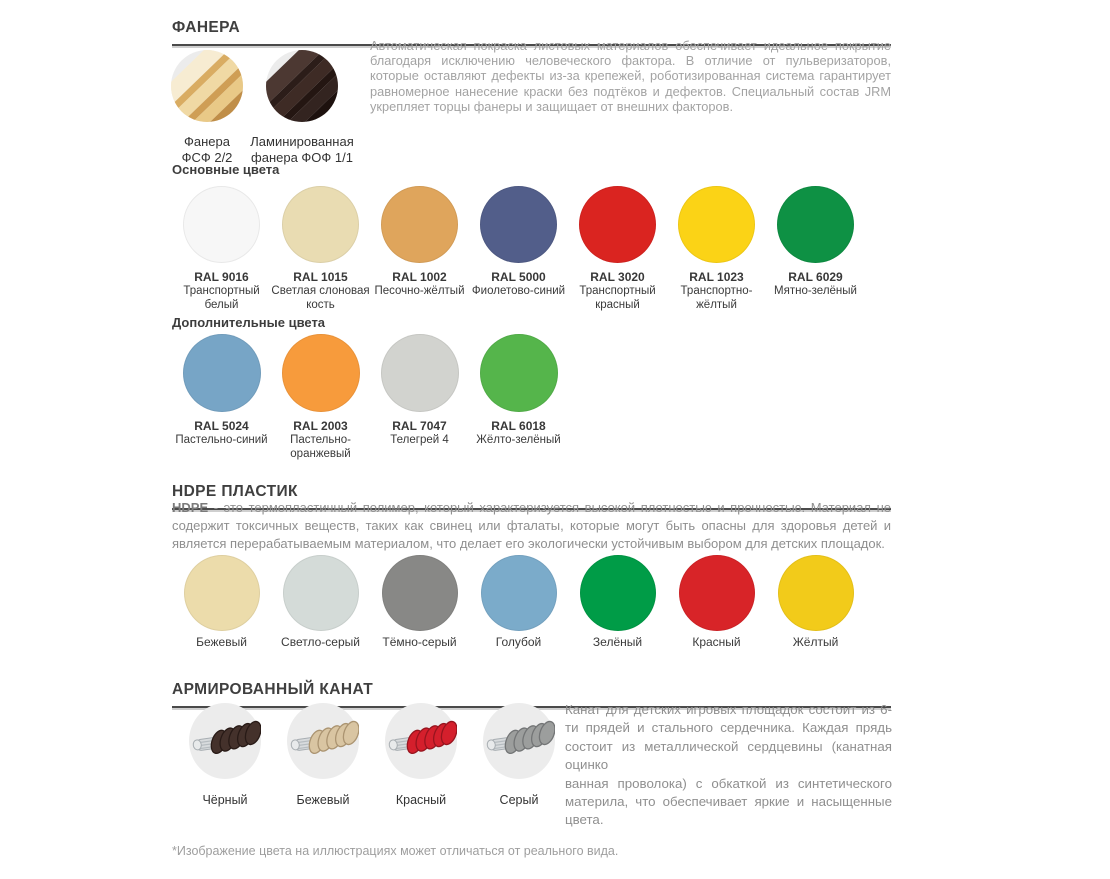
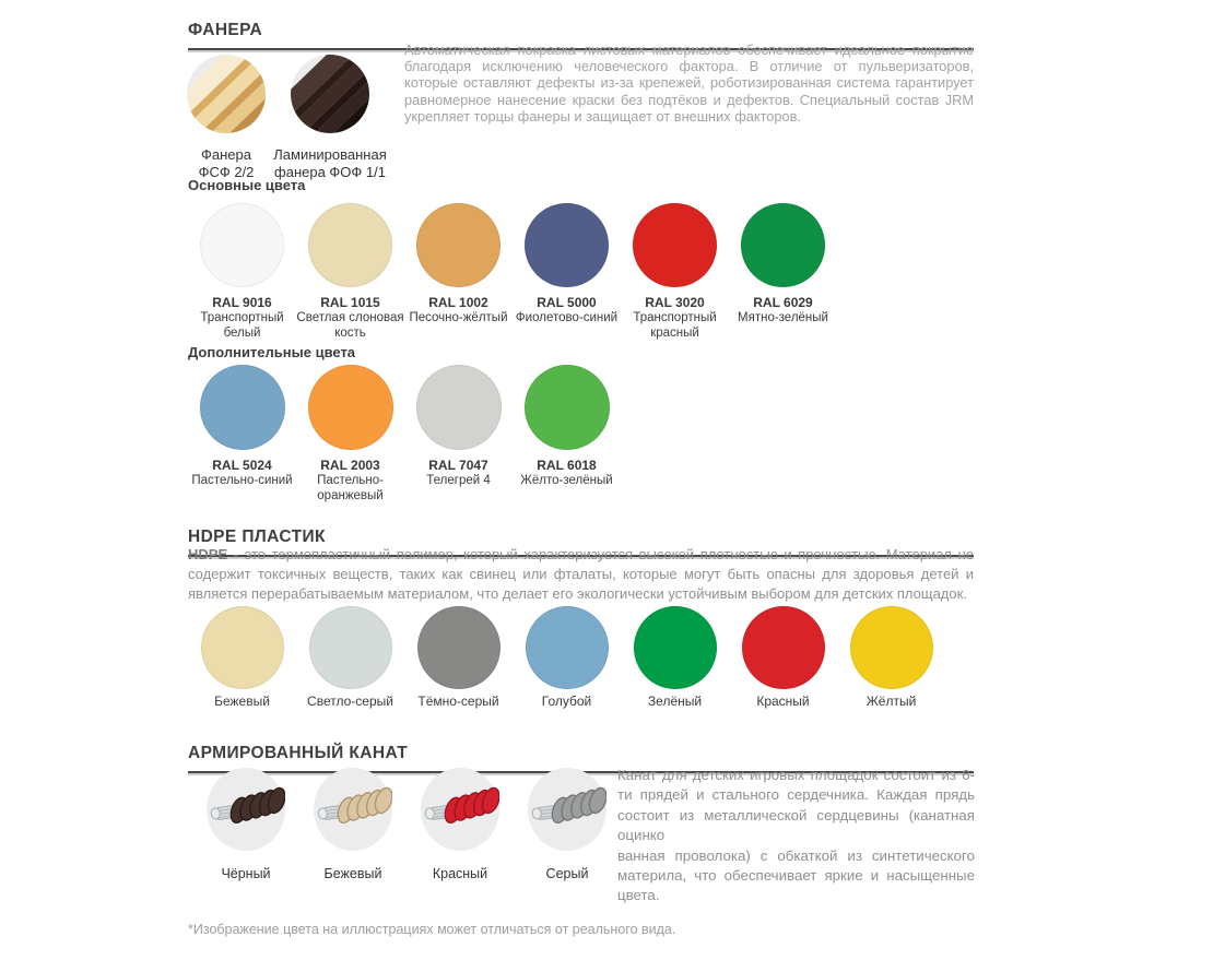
  ФАНЕРА
  Фанера
  ФСФ 2/2
  Ламинированная
  фанера ФОФ 1/1
  Автоматическая покраска листовых материалов обеспечивает идеальное покрытие благодаря исключению человеческого фактора. В отличие от пульверизаторов, которые оставляют дефекты из-за крепежей, роботизированная система гарантирует равномерное нанесение краски без подтёков и дефектов. Специальный состав JRM укрепляет торцы фанеры и защищает от внешних факторов.
  Основные цвета
  RAL 9016
  Транспортный белый
  RAL 1015
  Светлая слоновая кость
  RAL 1002
  Песочно-жёлтый
  RAL 5000
  Фиолетово-синий
  RAL 3020
  Транспортный красный
- RAL 1023
- Транспортно-жёлтый
  RAL 6029
  Мятно-зелёный
  Дополнительные цвета
  RAL 5024
  Пастельно-синий
  RAL 2003
  Пастельно-оранжевый
  RAL 7047
  Телегрей 4
  RAL 6018
  Жёлто-зелёный
  HDPE ПЛАСТИК
  HDPE - это термопластичный полимер, который характеризуется высокой плотностью и прочностью. Материал не содержит токсичных веществ, таких как свинец или фталаты, которые могут быть опасны для здоровья детей и является перерабатываемым материалом, что делает его экологически устойчивым выбором для детских площадок.
  Бежевый
  Светло-серый
  Тёмно-серый
  Голубой
  Зелёный
  Красный
  Жёлтый
  АРМИРОВАННЫЙ КАНАТ
  Чёрный
  Бежевый
  Красный
  Серый
  Канат для детских игровых площадок состоит из 6-ти прядей и стального сердечника. Каждая прядь состоит из металлической сердцевины (канатная оцинко
  ванная проволока) с обкаткой из синтетического материла, что обеспечивает яркие и насыщенные цвета.
  *Изображение цвета на иллюстрациях может отличаться от реального вида.
